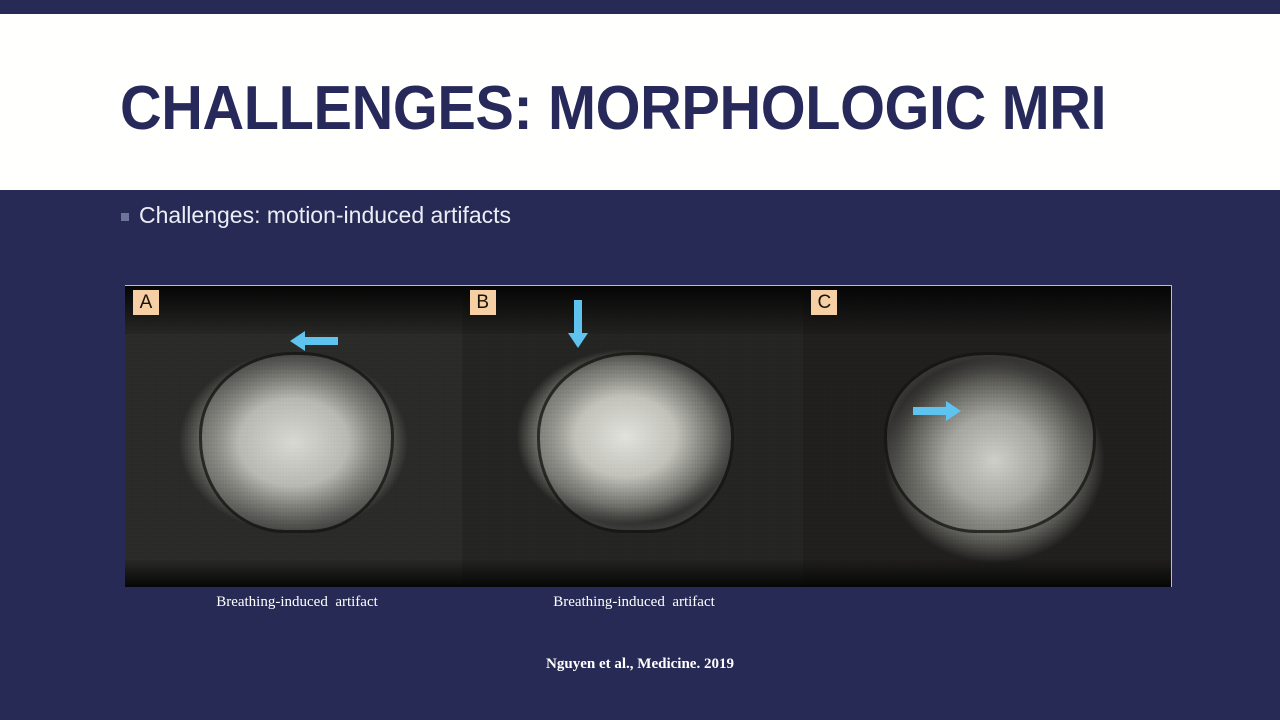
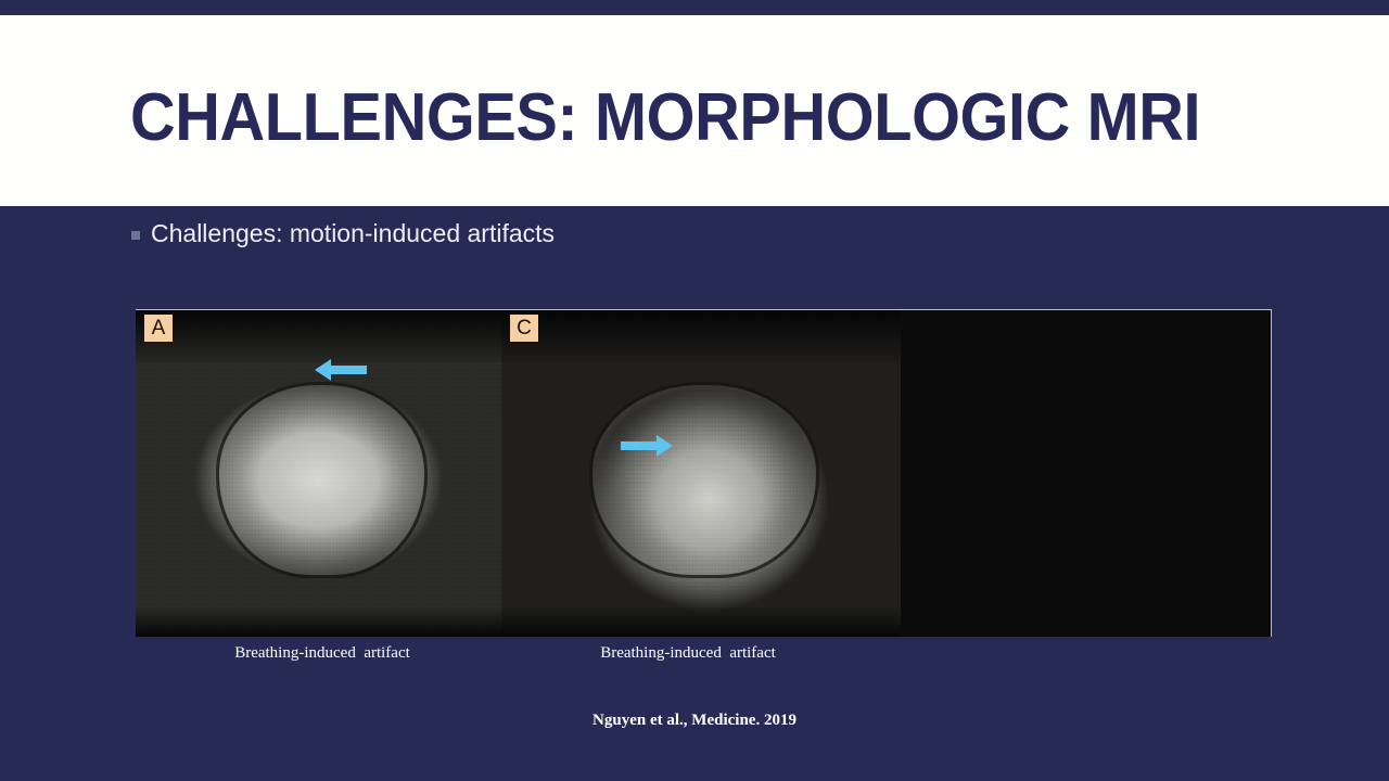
  CHALLENGES: MORPHOLOGIC MRI
  Challenges: motion-induced artifacts
  A
- B
  C
  Breathing-induced artifact
  Breathing-induced artifact
  Nguyen et al., Medicine. 2019
